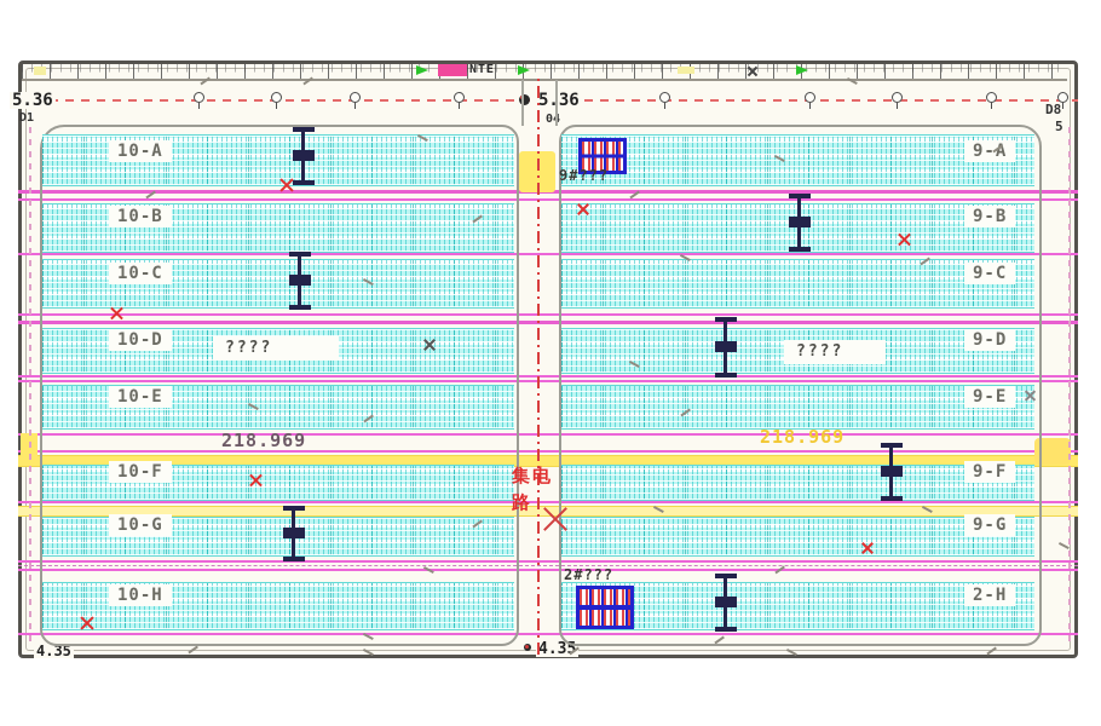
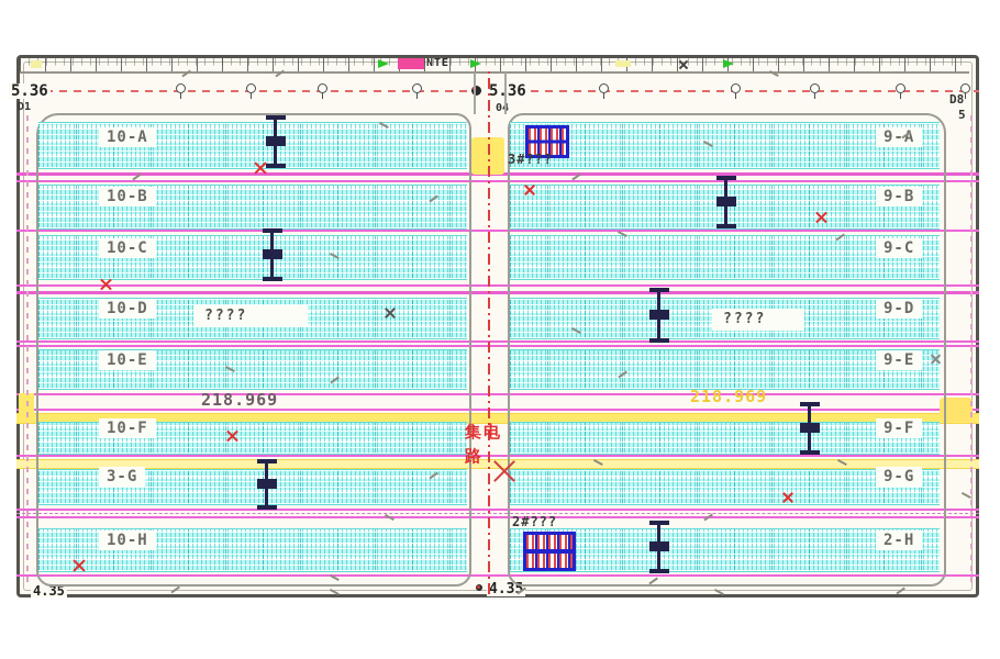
  NTE
  5.36
  D1
  5.36
  D8
  5
  4.35
  4.35
  10-A
  10-B
  10-C
  10-D
  10-E
  10-F
- 10-G
+ 3-G
  10-H
  9-A
  9-B
  9-C
  9-D
  9-E
  9-F
  9-G
  2-H
  ????
  ????
  218.969
  218.969
  集电
  路
- 9#???
+ 3#???
  2#???
